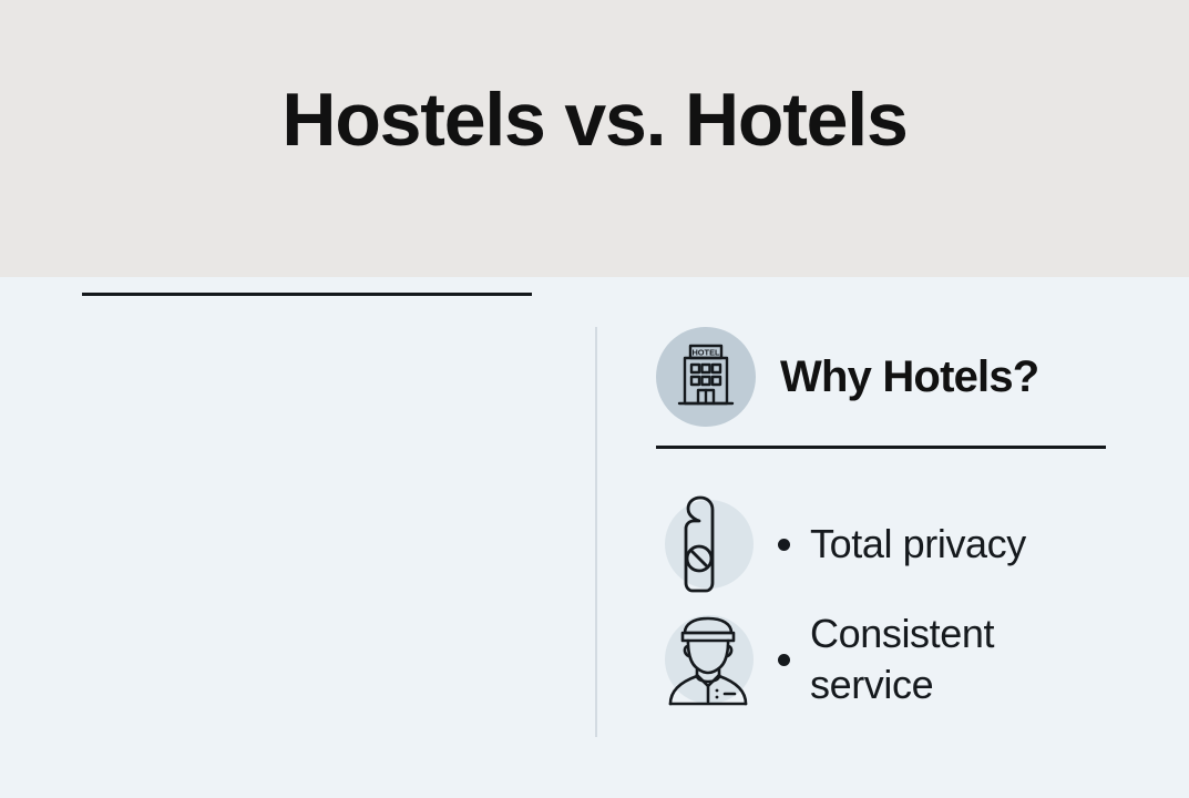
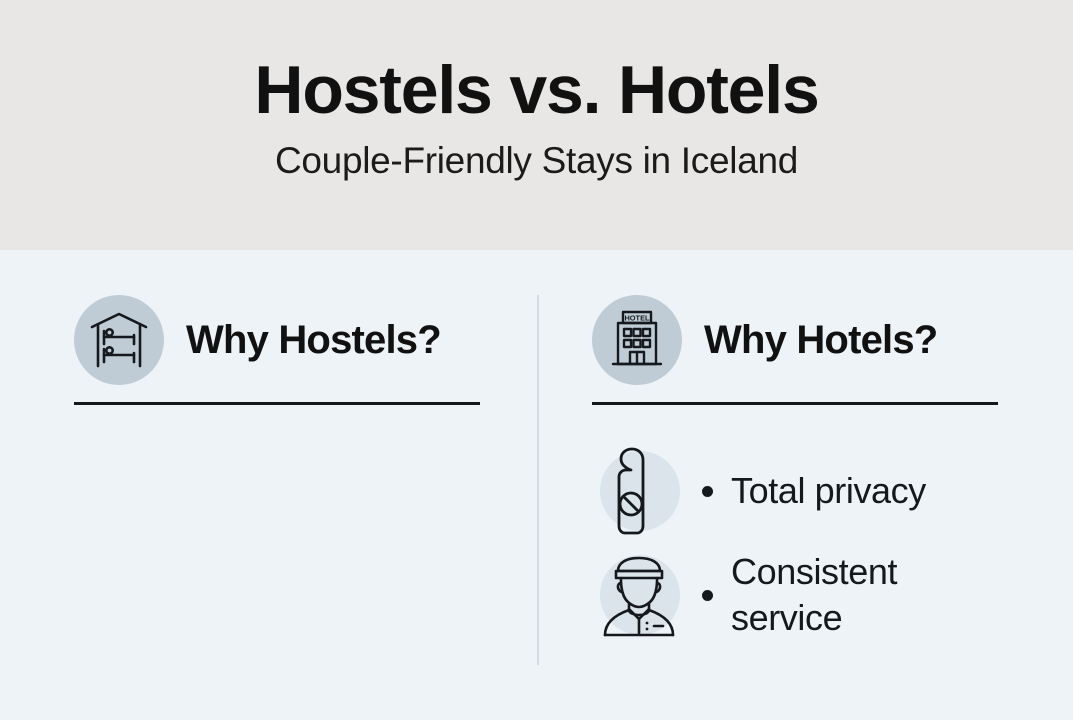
  Hostels vs. Hotels
+ Couple-Friendly Stays in Iceland
+ Why Hostels?
  HOTEL
  Why Hotels?
  Total privacy
  Consistent service
